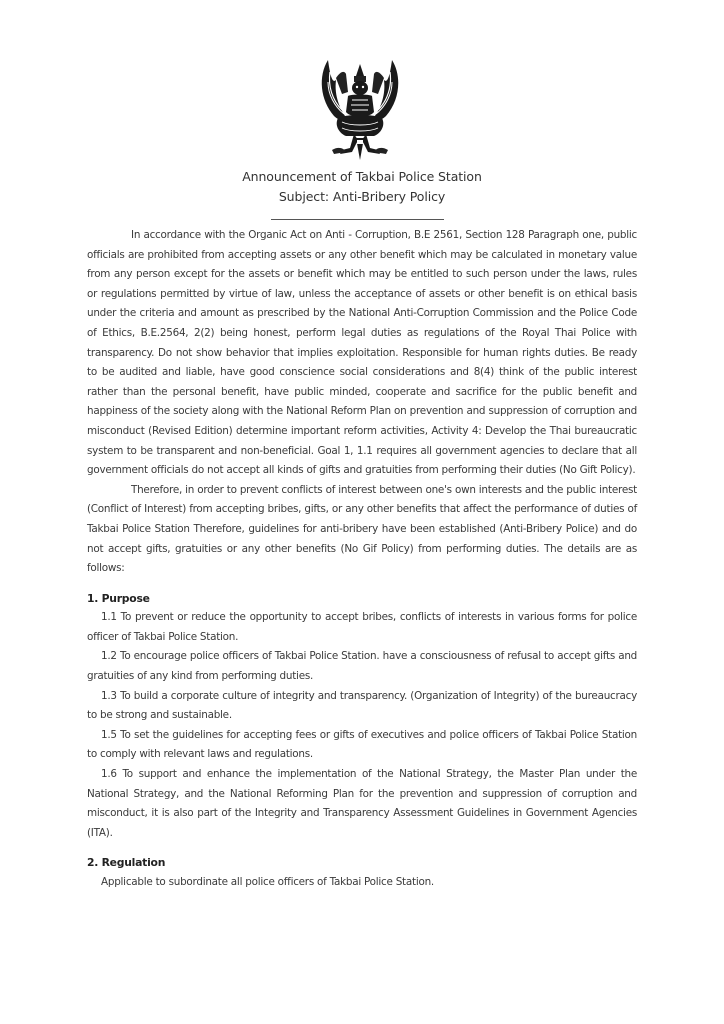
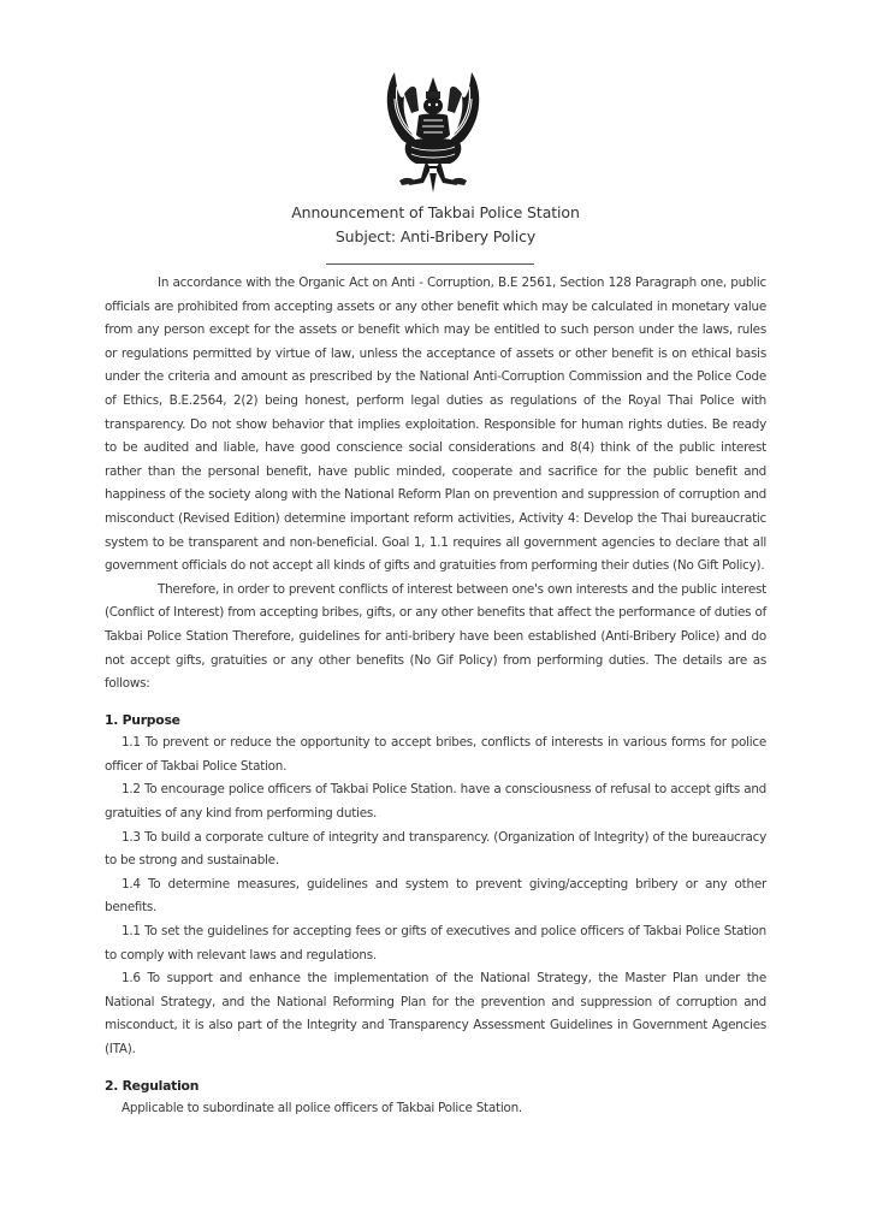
  Announcement of Takbai Police Station
  Subject: Anti-Bribery Policy
  In accordance with the Organic Act on Anti - Corruption, B.E 2561, Section 128 Paragraph one, public officials are prohibited from accepting assets or any other benefit which may be calculated in monetary value from any person except for the assets or benefit which may be entitled to such person under the laws, rules or regulations permitted by virtue of law, unless the acceptance of assets or other benefit is on ethical basis under the criteria and amount as prescribed by the National Anti-Corruption Commission and the Police Code of Ethics, B.E.2564, 2(2) being honest, perform legal duties as regulations of the Royal Thai Police with transparency. Do not show behavior that implies exploitation. Responsible for human rights duties. Be ready to be audited and liable, have good conscience social considerations and 8(4) think of the public interest rather than the personal benefit, have public minded, cooperate and sacrifice for the public benefit and happiness of the society along with the National Reform Plan on prevention and suppression of corruption and misconduct (Revised Edition) determine important reform activities, Activity 4: Develop the Thai bureaucratic system to be transparent and non-beneficial. Goal 1, 1.1 requires all government agencies to declare that all government officials do not accept all kinds of gifts and gratuities from performing their duties (No Gift Policy).
  Therefore, in order to prevent conflicts of interest between one's own interests and the public interest (Conflict of Interest) from accepting bribes, gifts, or any other benefits that affect the performance of duties of Takbai Police Station Therefore, guidelines for anti-bribery have been established (Anti-Bribery Police) and do not accept gifts, gratuities or any other benefits (No Gif Policy) from performing duties. The details are as follows:
  1. Purpose
  1.1 To prevent or reduce the opportunity to accept bribes, conflicts of interests in various forms for police officer of Takbai Police Station.
  1.2 To encourage police officers of Takbai Police Station. have a consciousness of refusal to accept gifts and gratuities of any kind from performing duties.
  1.3 To build a corporate culture of integrity and transparency. (Organization of Integrity) of the bureaucracy to be strong and sustainable.
+ 1.4 To determine measures, guidelines and system to prevent giving/accepting bribery or any other benefits.
- 1.5 To set the guidelines for accepting fees or gifts of executives and police officers of Takbai Police Station to comply with relevant laws and regulations.
+ 1.1 To set the guidelines for accepting fees or gifts of executives and police officers of Takbai Police Station to comply with relevant laws and regulations.
  1.6 To support and enhance the implementation of the National Strategy, the Master Plan under the National Strategy, and the National Reforming Plan for the prevention and suppression of corruption and misconduct, it is also part of the Integrity and Transparency Assessment Guidelines in Government Agencies (ITA).
  2. Regulation
  Applicable to subordinate all police officers of Takbai Police Station.
